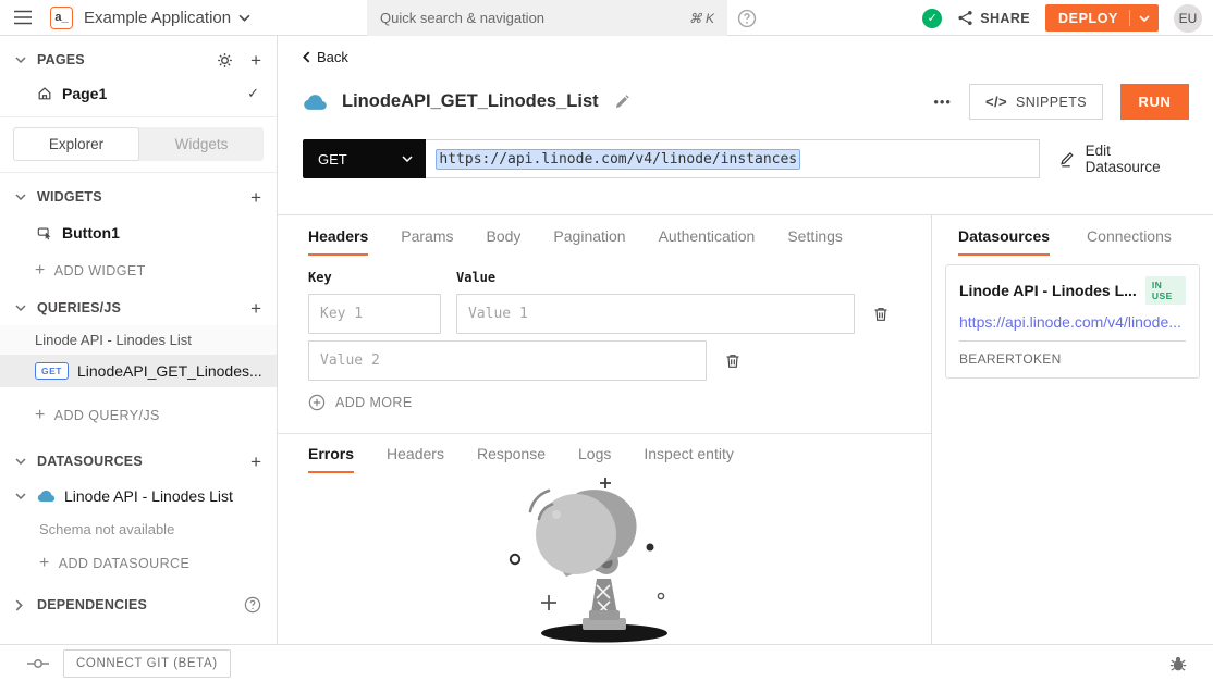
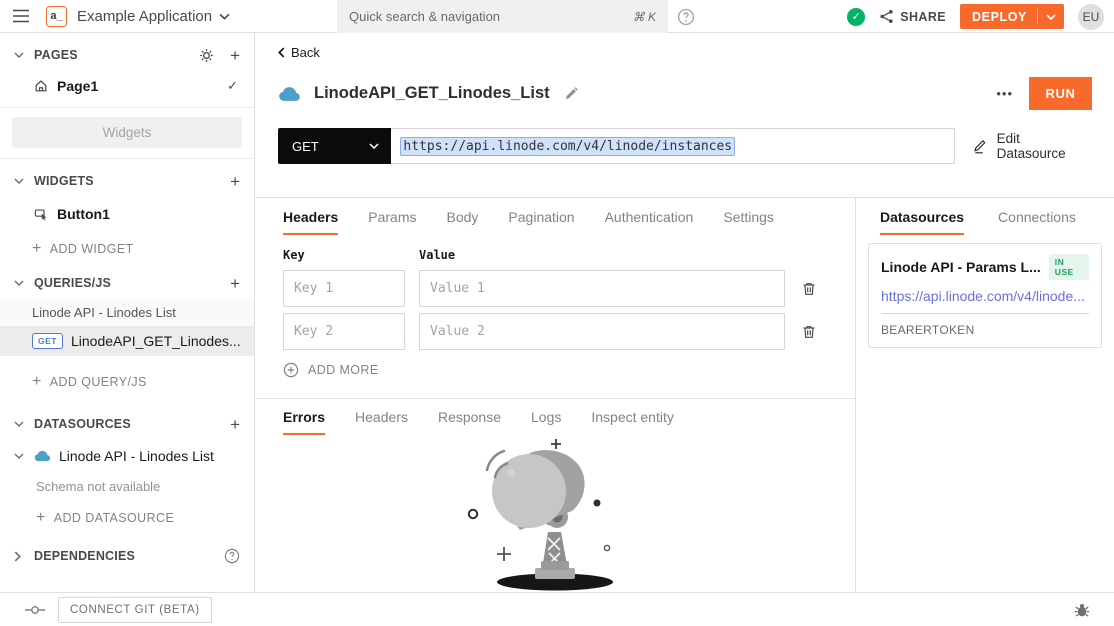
  a_
  Example Application
  Quick search & navigation
  ⌘ K
  ✓
  SHARE
  DEPLOY
  EU
  PAGES
  +
  Page1
  ✓
- Explorer
  Widgets
  WIDGETS
  +
  Button1
  +
  ADD WIDGET
  QUERIES/JS
  +
  Linode API - Linodes List
  GET
  LinodeAPI_GET_Linodes...
  +
  ADD QUERY/JS
  DATASOURCES
  +
  Linode API - Linodes List
  Schema not available
  +
  ADD DATASOURCE
  DEPENDENCIES
  Back
  LinodeAPI_GET_Linodes_List
  •••
- </>
- SNIPPETS
  RUN
  GET
  https://api.linode.com/v4/linode/instances
  Edit Datasource
  Headers
  Params
  Body
  Pagination
  Authentication
  Settings
  Key
  Value
  Key 1
  Value 1
+ Key 2
  Value 2
  ADD MORE
  Errors
  Headers
  Response
  Logs
  Inspect entity
  Datasources
  Connections
- Linode API - Linodes L...
+ Linode API - Params L...
  IN USE
  https://api.linode.com/v4/linode...
  BEARERTOKEN
  CONNECT GIT (BETA)
